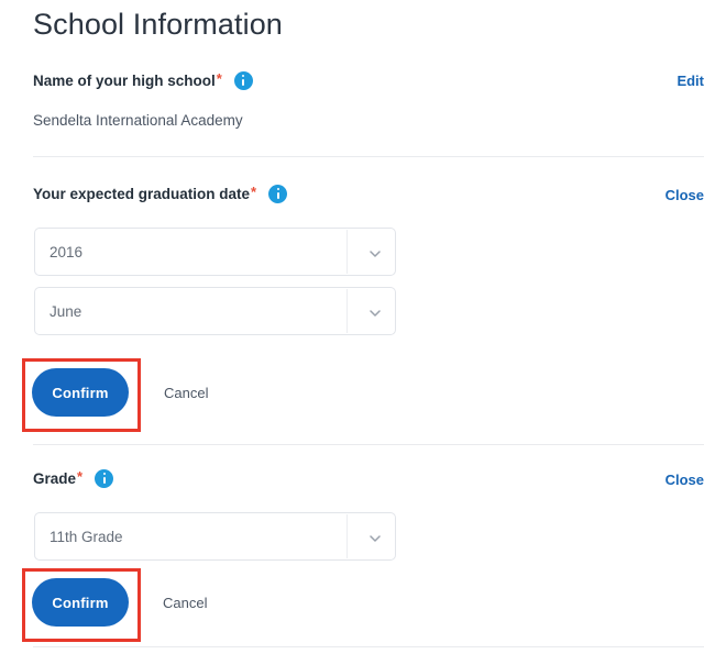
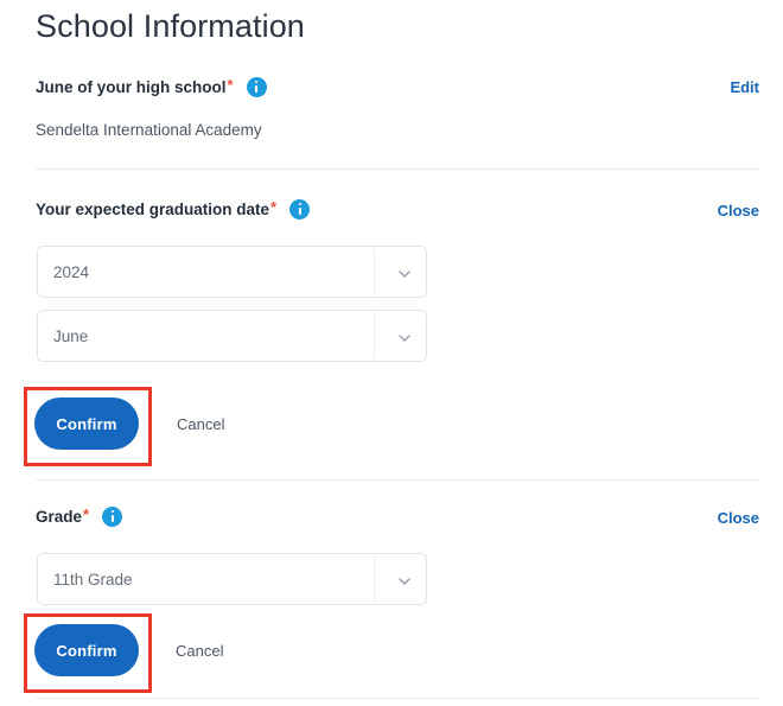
  School Information
- Name of your high school*
+ June of your high school*
  Edit
  Sendelta International Academy
  Your expected graduation date*
  Close
- 2016
+ 2024
  June
  Confirm
  Cancel
  Grade*
  Close
  11th Grade
  Confirm
  Cancel
